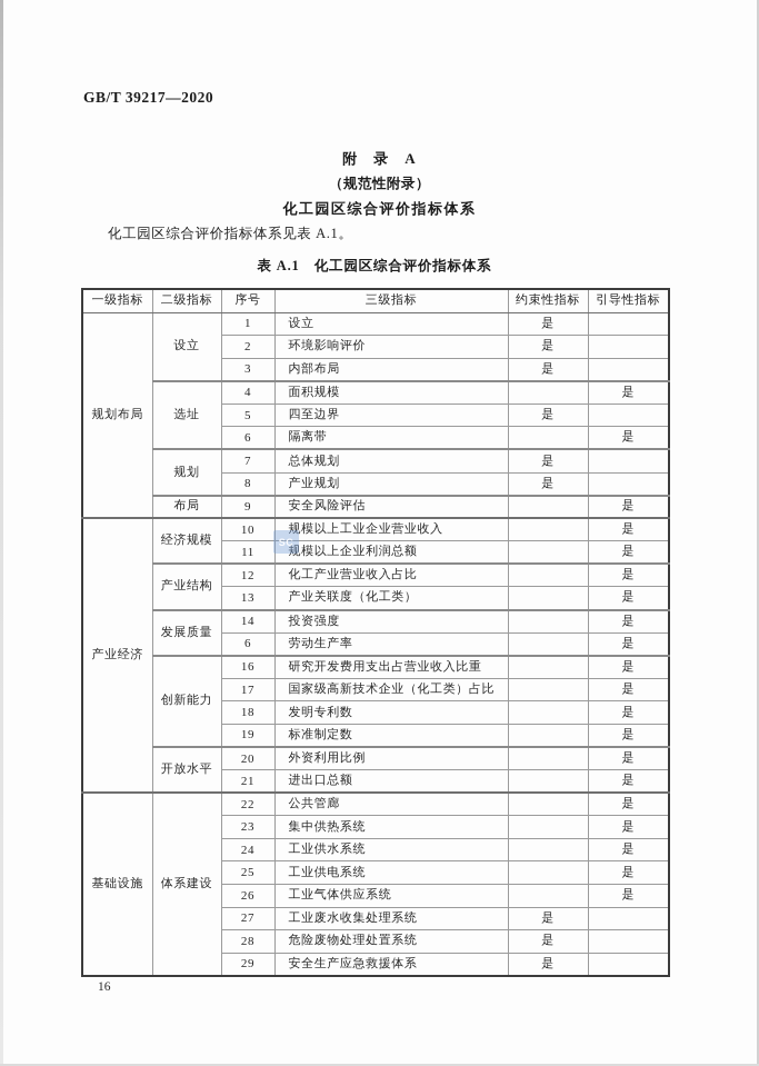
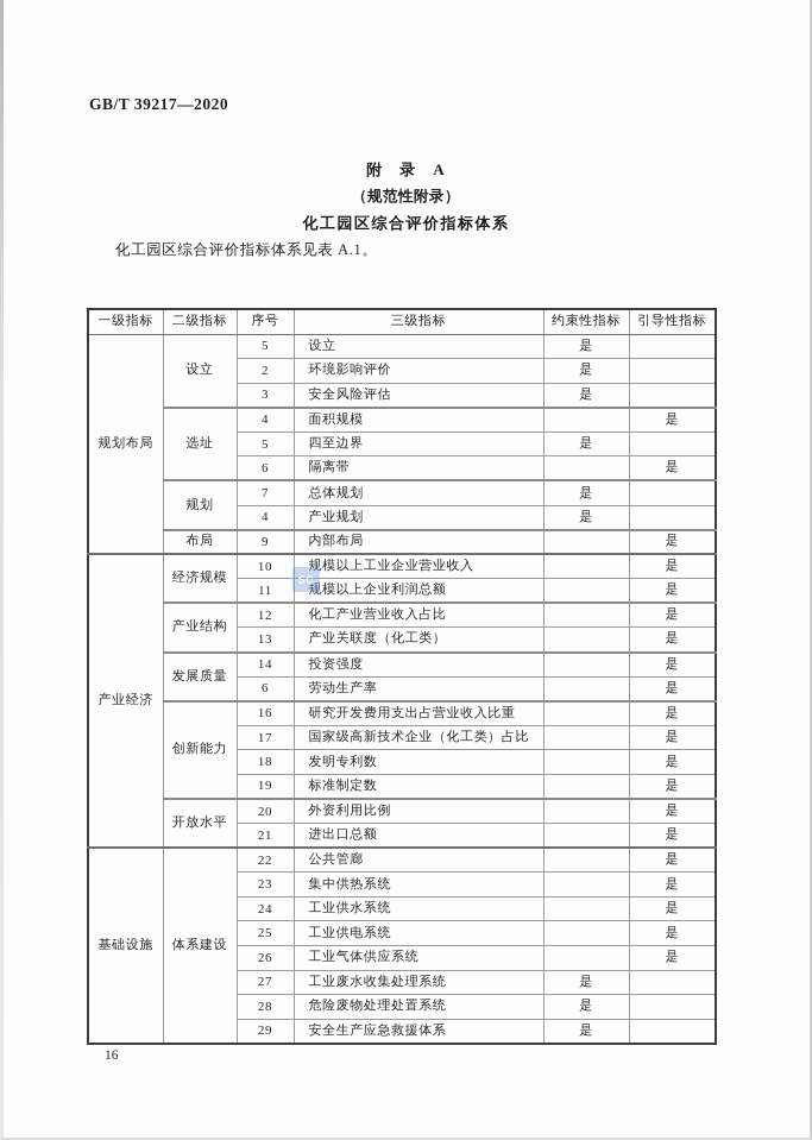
  GB/T 39217—2020
  附 录 A
  （规范性附录）
  化工园区综合评价指标体系
  化工园区综合评价指标体系见表 A.1。
- 表 A.1 化工园区综合评价指标体系
  一级指标	二级指标	序号	三级指标	约束性指标	引导性指标
- 规划布局	设立	1	设立	是
+ 规划布局	设立	5	设立	是
  2	环境影响评价	是
- 3	内部布局	是
+ 3	安全风险评估	是
  选址	4	面积规模		是
  5	四至边界	是
  6	隔离带		是
  规划	7	总体规划	是
- 8	产业规划	是
+ 4	产业规划	是
- 布局	9	安全风险评估		是
+ 布局	9	内部布局		是
  产业经济	经济规模	10	规模以上工业企业营业收入		是
  11	规模以上企业利润总额		是
  产业结构	12	化工产业营业收入占比		是
  13	产业关联度（化工类）		是
  发展质量	14	投资强度		是
  6	劳动生产率		是
  创新能力	16	研究开发费用支出占营业收入比重		是
  17	国家级高新技术企业（化工类）占比		是
  18	发明专利数		是
  19	标准制定数		是
  开放水平	20	外资利用比例		是
  21	进出口总额		是
  基础设施	体系建设	22	公共管廊		是
  23	集中供热系统		是
  24	工业供水系统		是
  25	工业供电系统		是
  26	工业气体供应系统		是
  27	工业废水收集处理系统	是
  28	危险废物处理处置系统	是
  29	安全生产应急救援体系	是
  SC
  16
